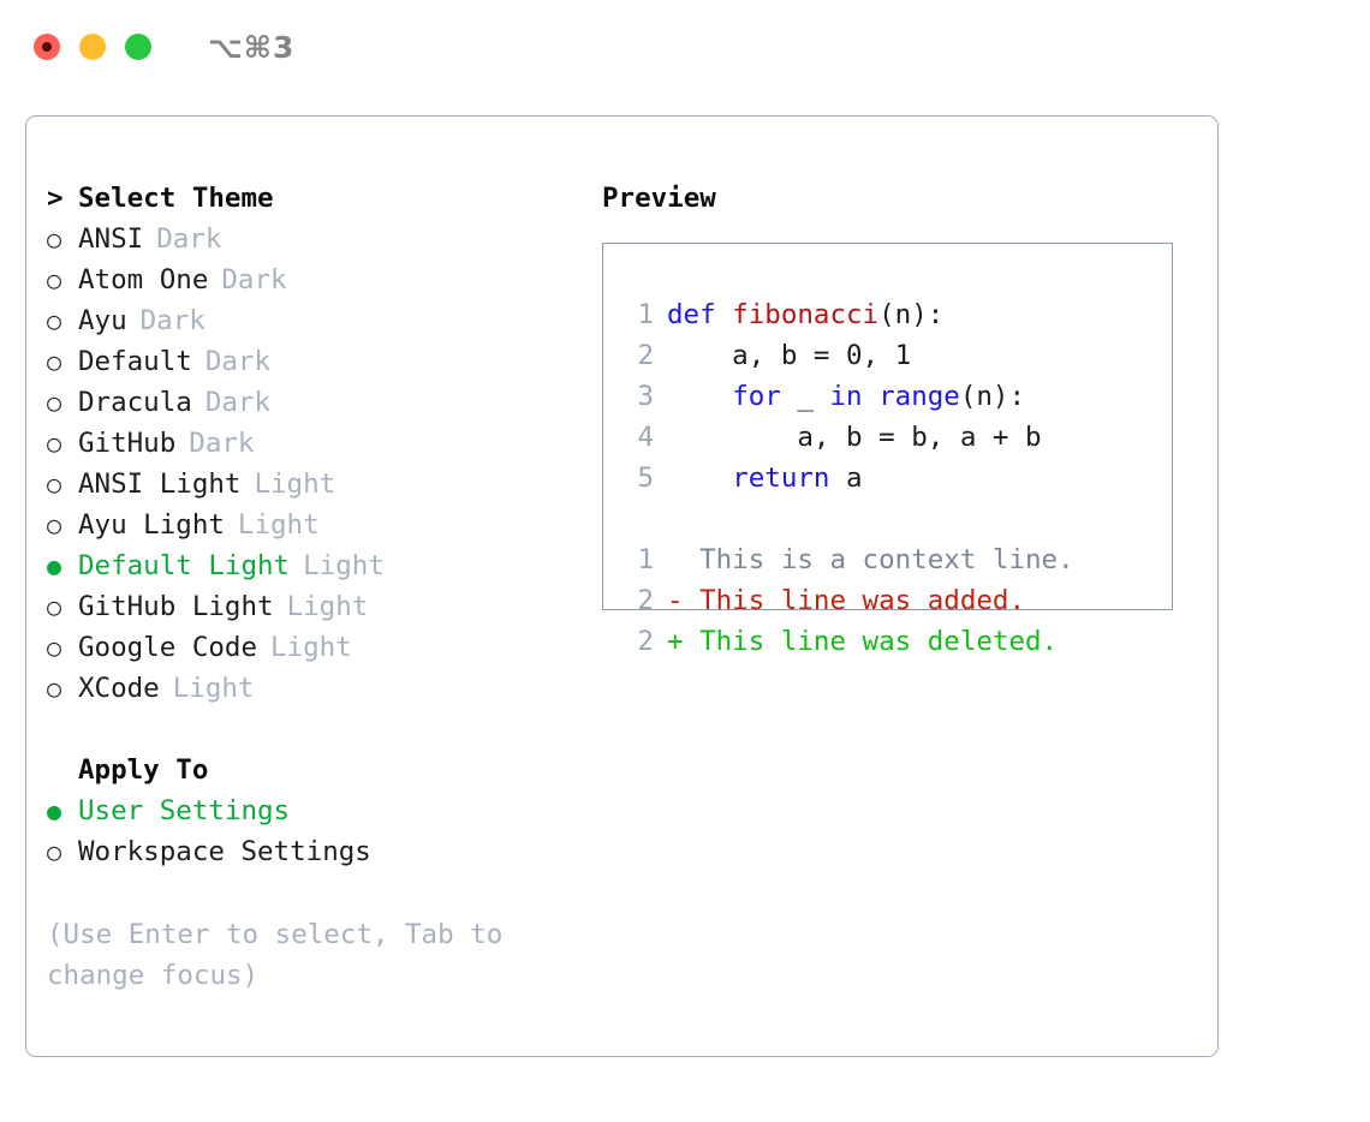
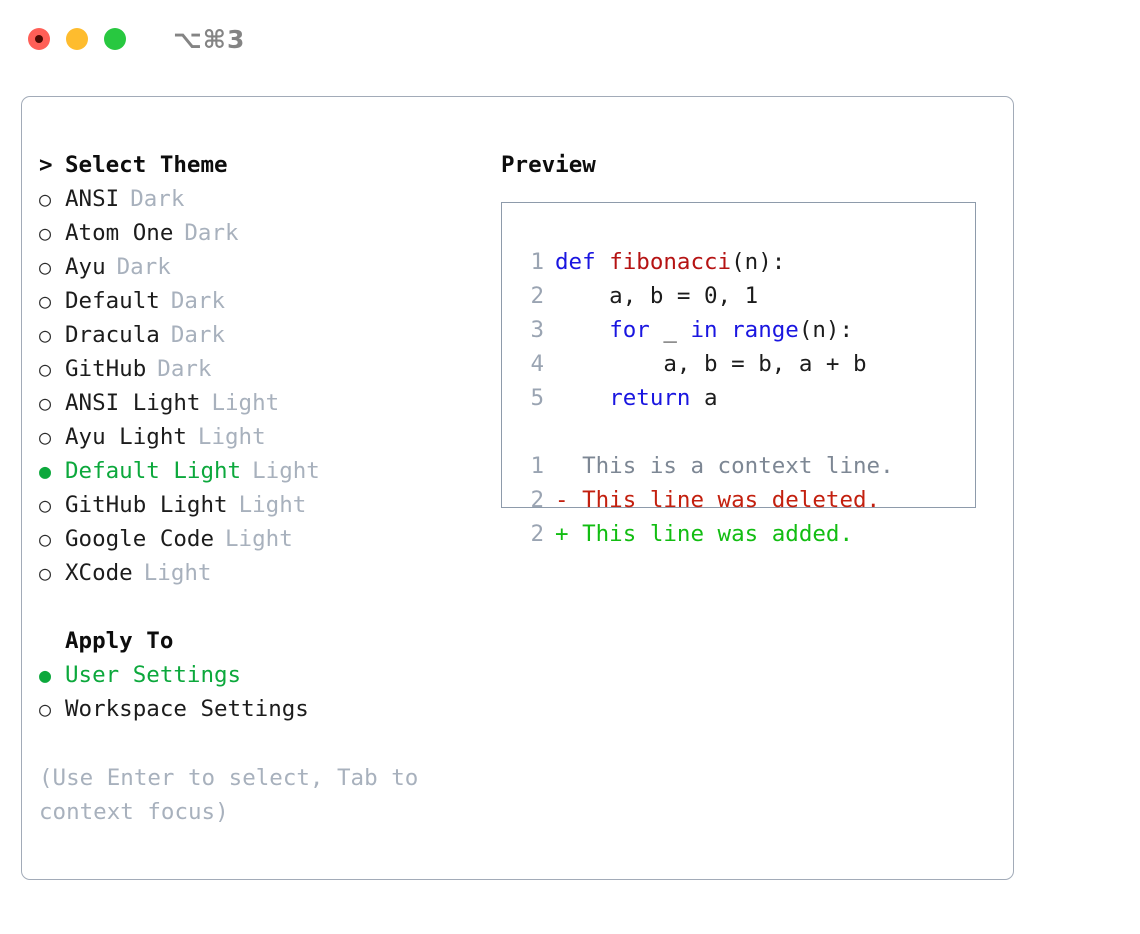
  ⌥⌘3
  >
  Select Theme
  ○
  ANSI
  Dark
  ○
  Atom One
  Dark
  ○
  Ayu
  Dark
  ○
  Default
  Dark
  ○
  Dracula
  Dark
  ○
  GitHub
  Dark
  ○
  ANSI Light
  Light
  ○
  Ayu Light
  Light
  ●
  Default Light
  Light
  ○
  GitHub Light
  Light
  ○
  Google Code
  Light
  ○
  XCode
  Light
  Apply To
  ●
  User Settings
  ○
  Workspace Settings
- (Use Enter to select, Tab to change focus)
+ (Use Enter to select, Tab to context focus)
  Preview
  1
  def fibonacci(n):
  2
  a, b = 0, 1
  3
  for _ in range(n):
  4
  a, b = b, a + b
  5
  return a
  1
  This is a context line.
  2
- - This line was added.
+ - This line was deleted.
  2
- + This line was deleted.
+ + This line was added.
